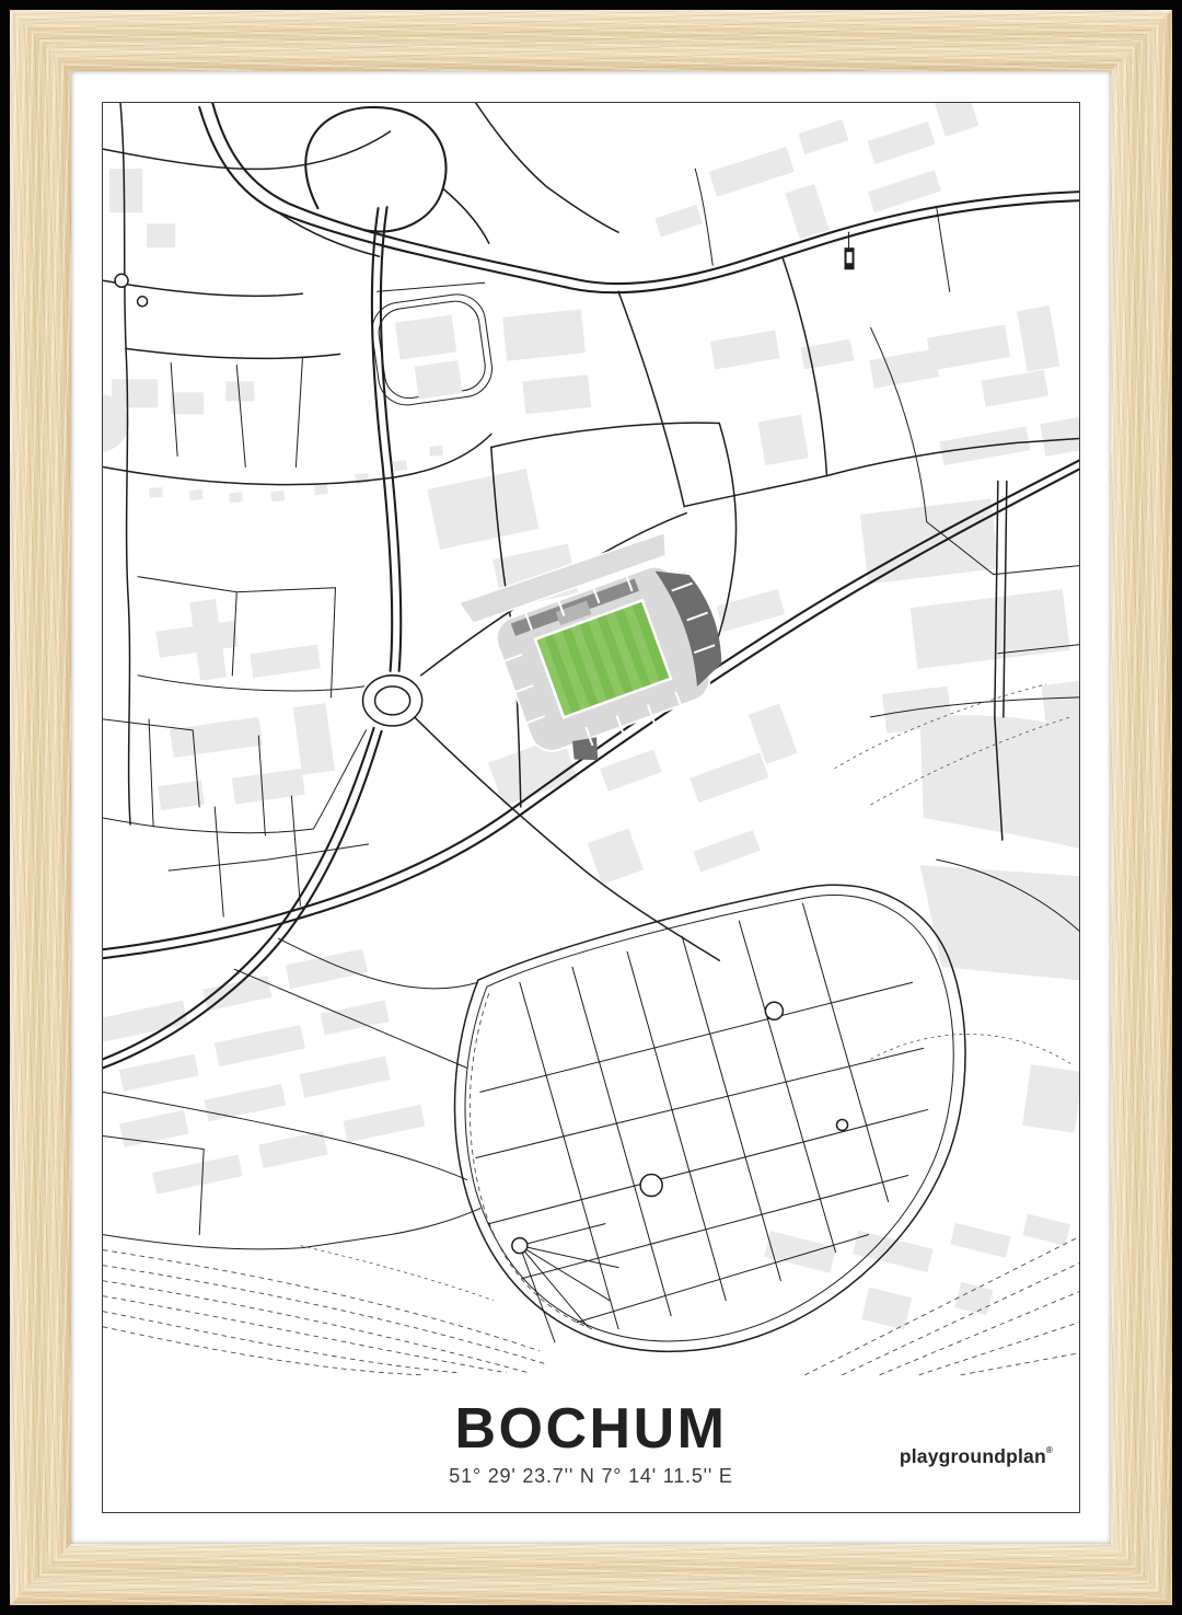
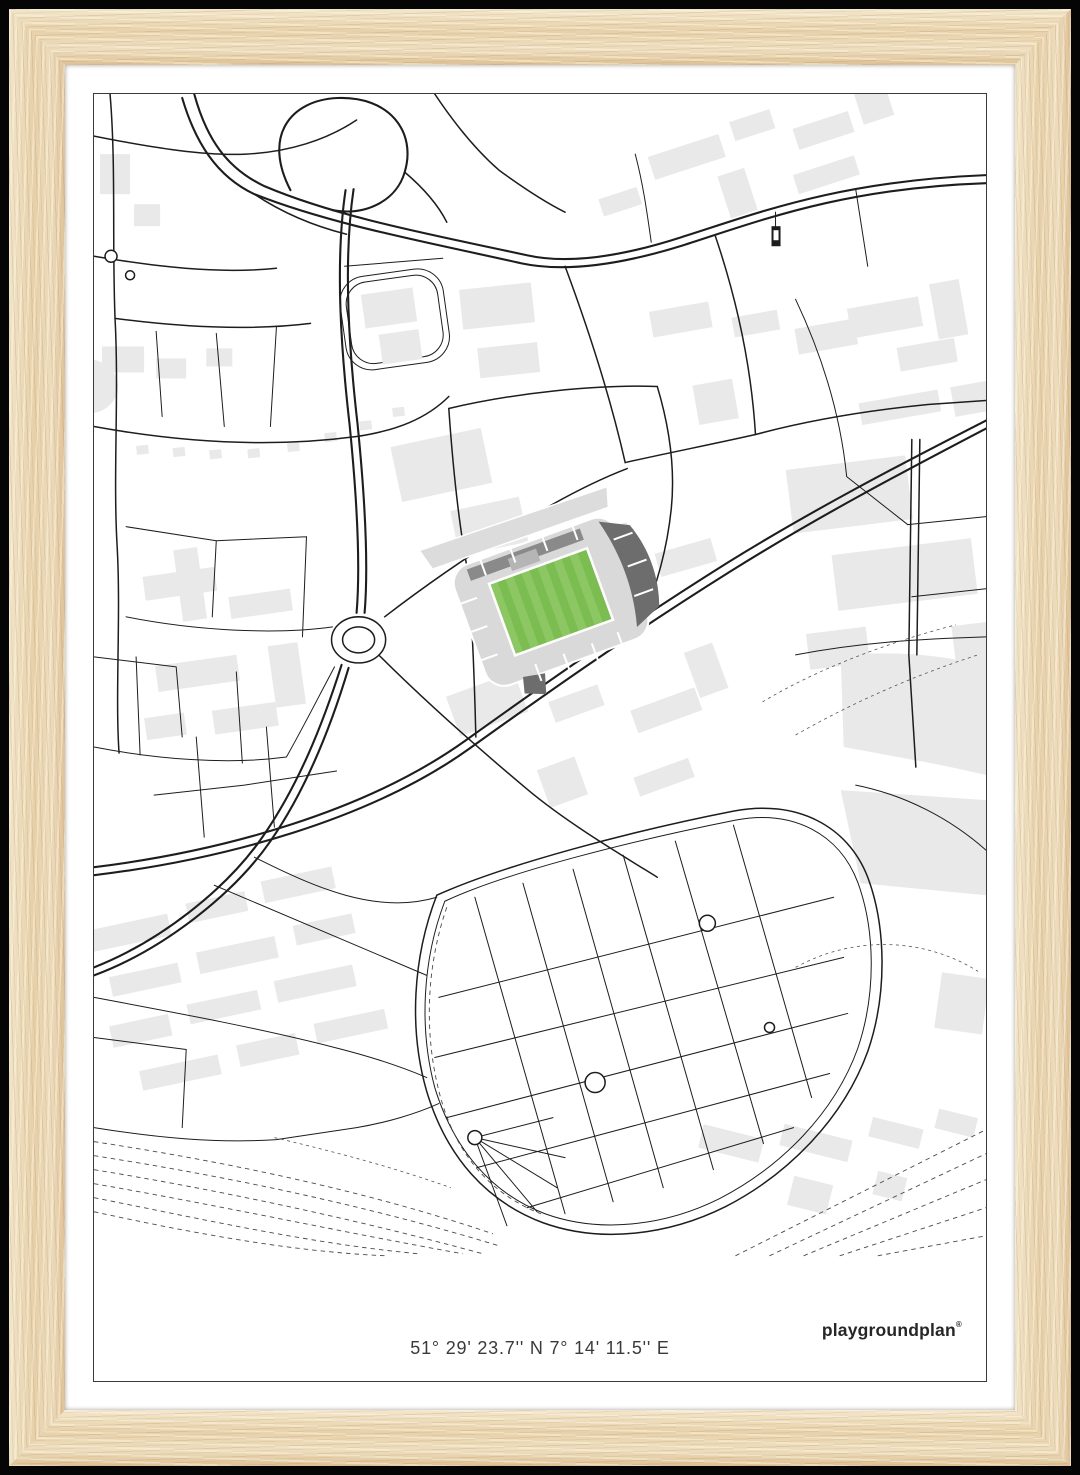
- BOCHUM
  51° 29' 23.7'' N 7° 14' 11.5'' E
  playgroundplan®
